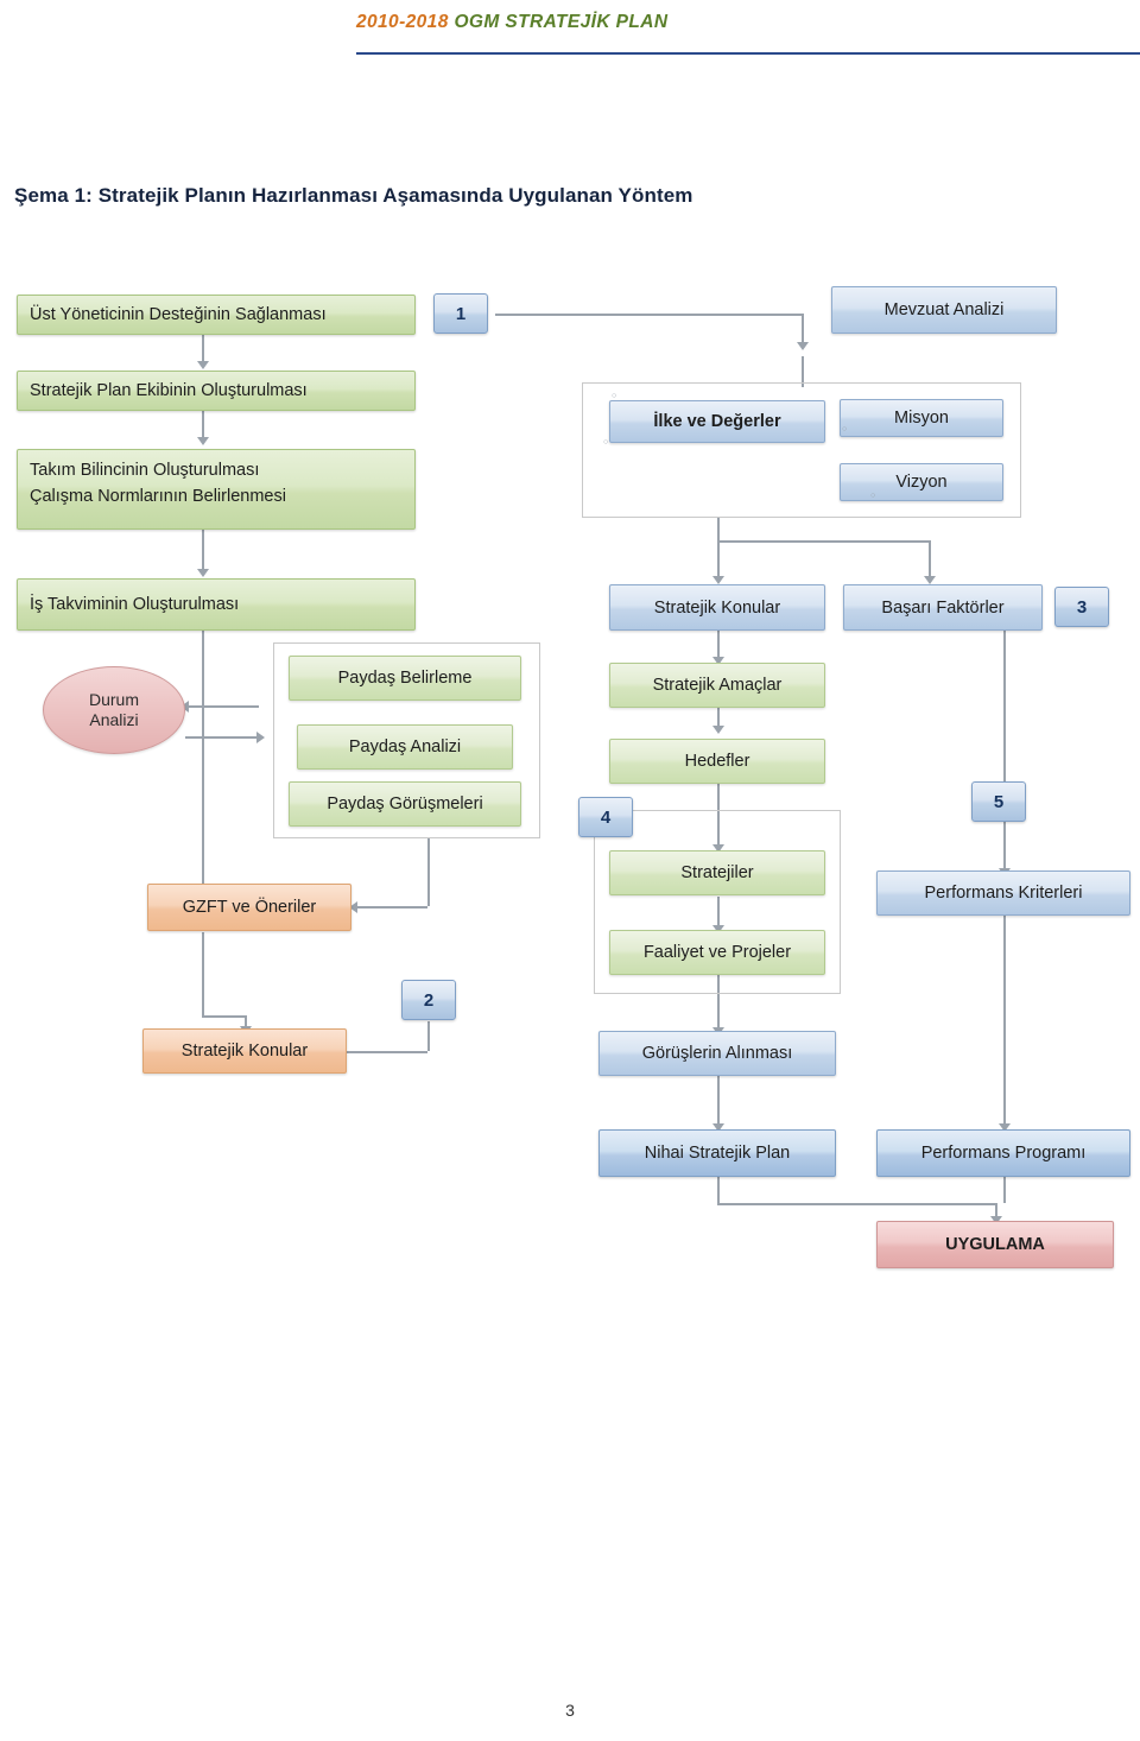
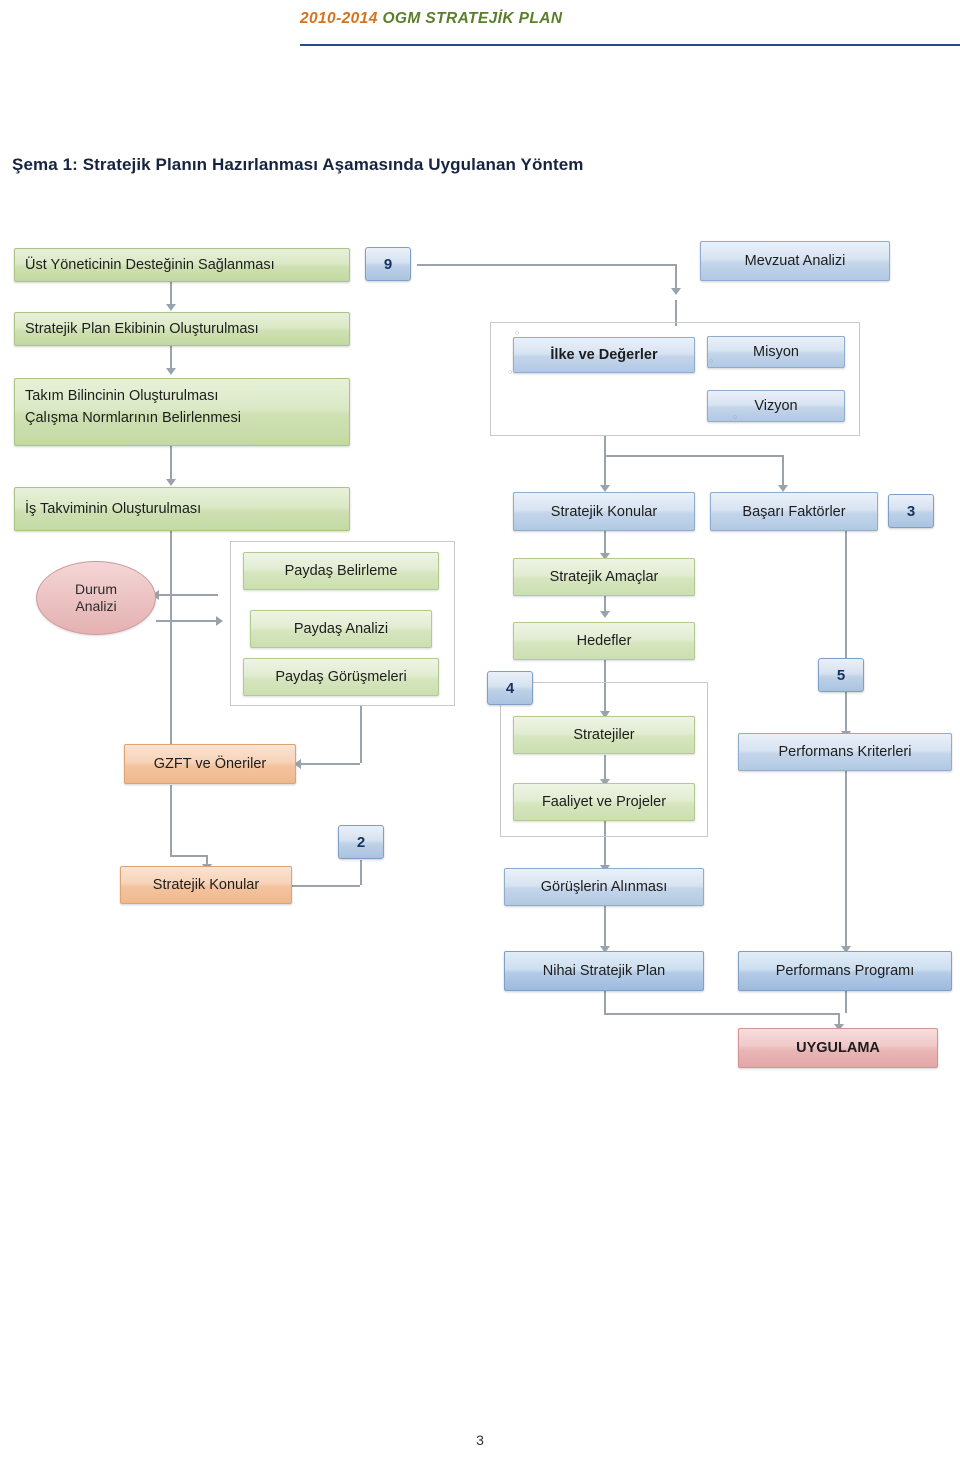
- 2010-2018 OGM STRATEJİK PLAN
+ 2010-2014 OGM STRATEJİK PLAN
  Şema 1: Stratejik Planın Hazırlanması Aşamasında Uygulanan Yöntem
  Üst Yöneticinin Desteğinin Sağlanması
  Stratejik Plan Ekibinin Oluşturulması
  Takım Bilincinin Oluşturulması
  Çalışma Normlarının Belirlenmesi
  İş Takviminin Oluşturulması
- 1
+ 9
  3
  4
  5
  2
  Mevzuat Analizi
  İlke ve Değerler
  Misyon
  Vizyon
  Stratejik Konular
  Başarı Faktörler
  Durum
  Analizi
  Paydaş Belirleme
  Paydaş Analizi
  Paydaş Görüşmeleri
  Stratejik Amaçlar
  Hedefler
  GZFT ve Öneriler
  Stratejiler
  Faaliyet ve Projeler
  Performans Kriterleri
  Stratejik Konular
  Görüşlerin Alınması
  Nihai Stratejik Plan
  Performans Programı
  UYGULAMA
  3
